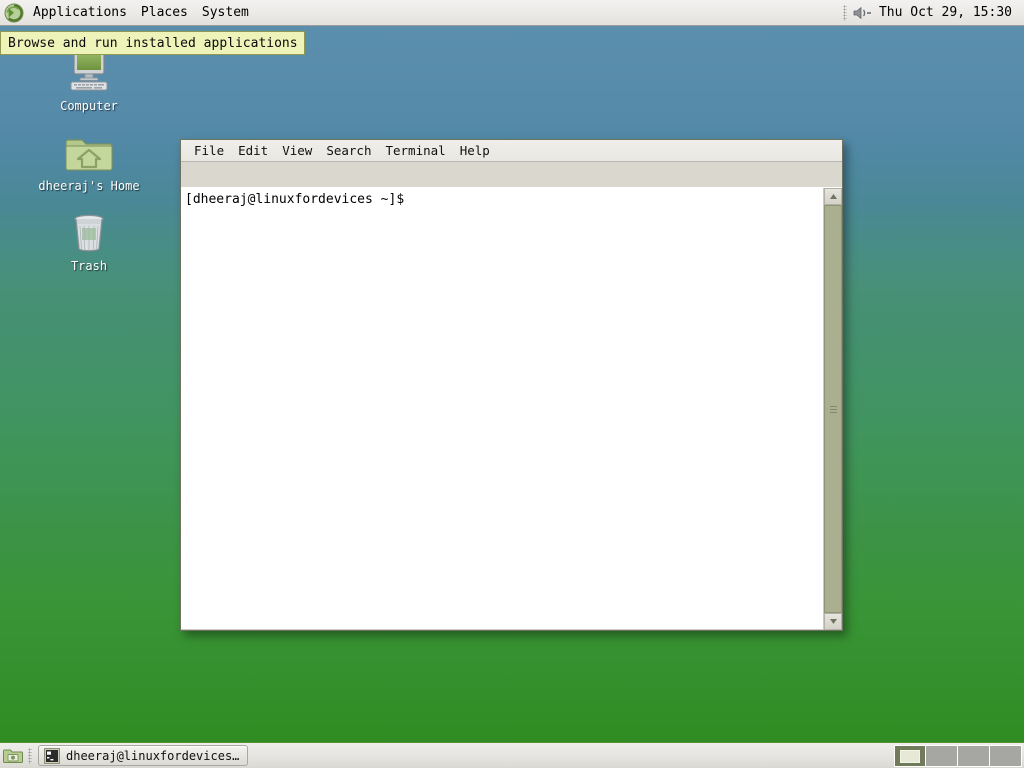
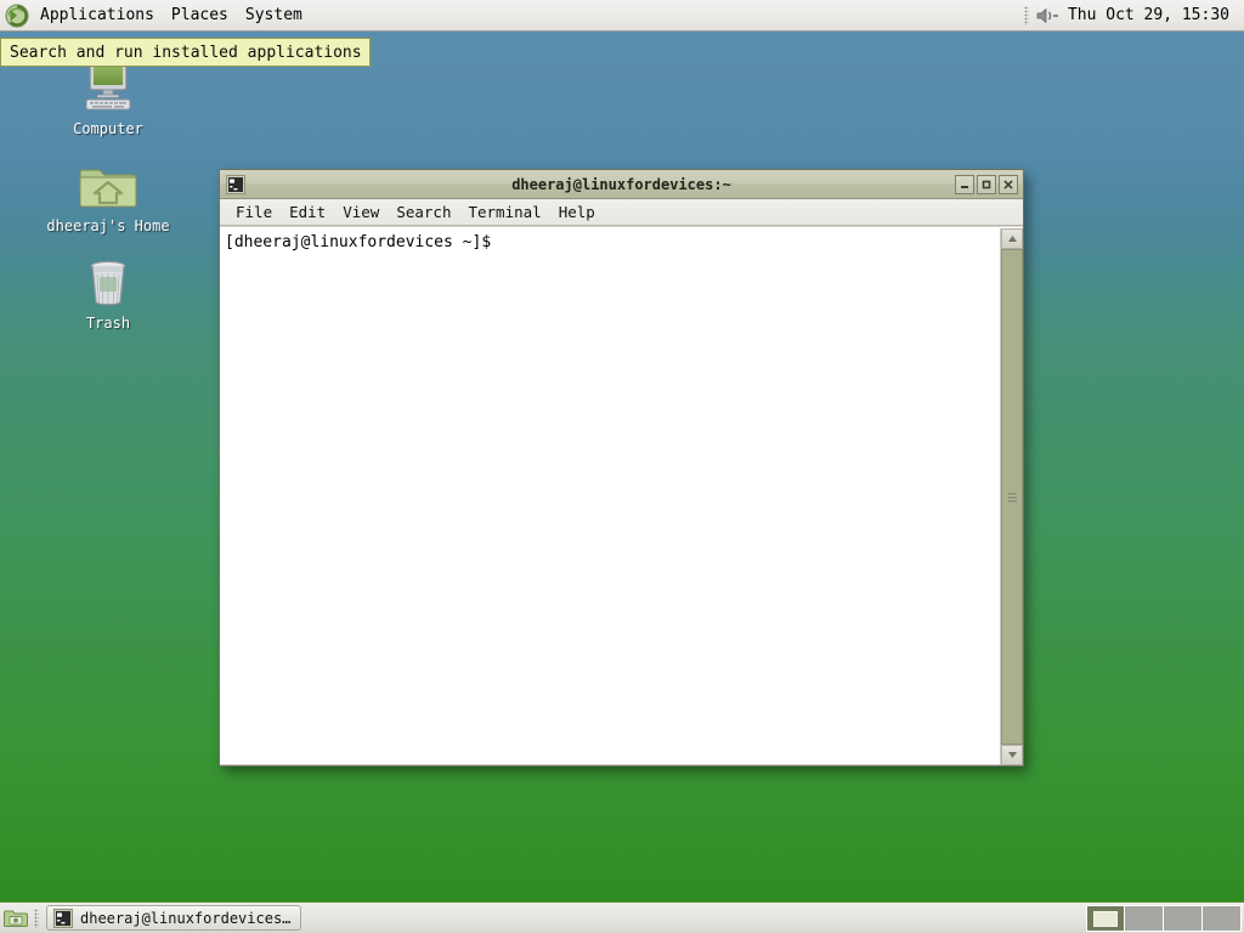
  Computer
  dheeraj's Home
  Trash
+ dheeraj@linuxfordevices:~
  File
  Edit
  View
  Search
  Terminal
  Help
  [dheeraj@linuxfordevices ~]$
  Applications
  Places
  System
  Thu Oct 29, 15:30
- Browse and run installed applications
+ Search and run installed applications
  dheeraj@linuxfordevices…
